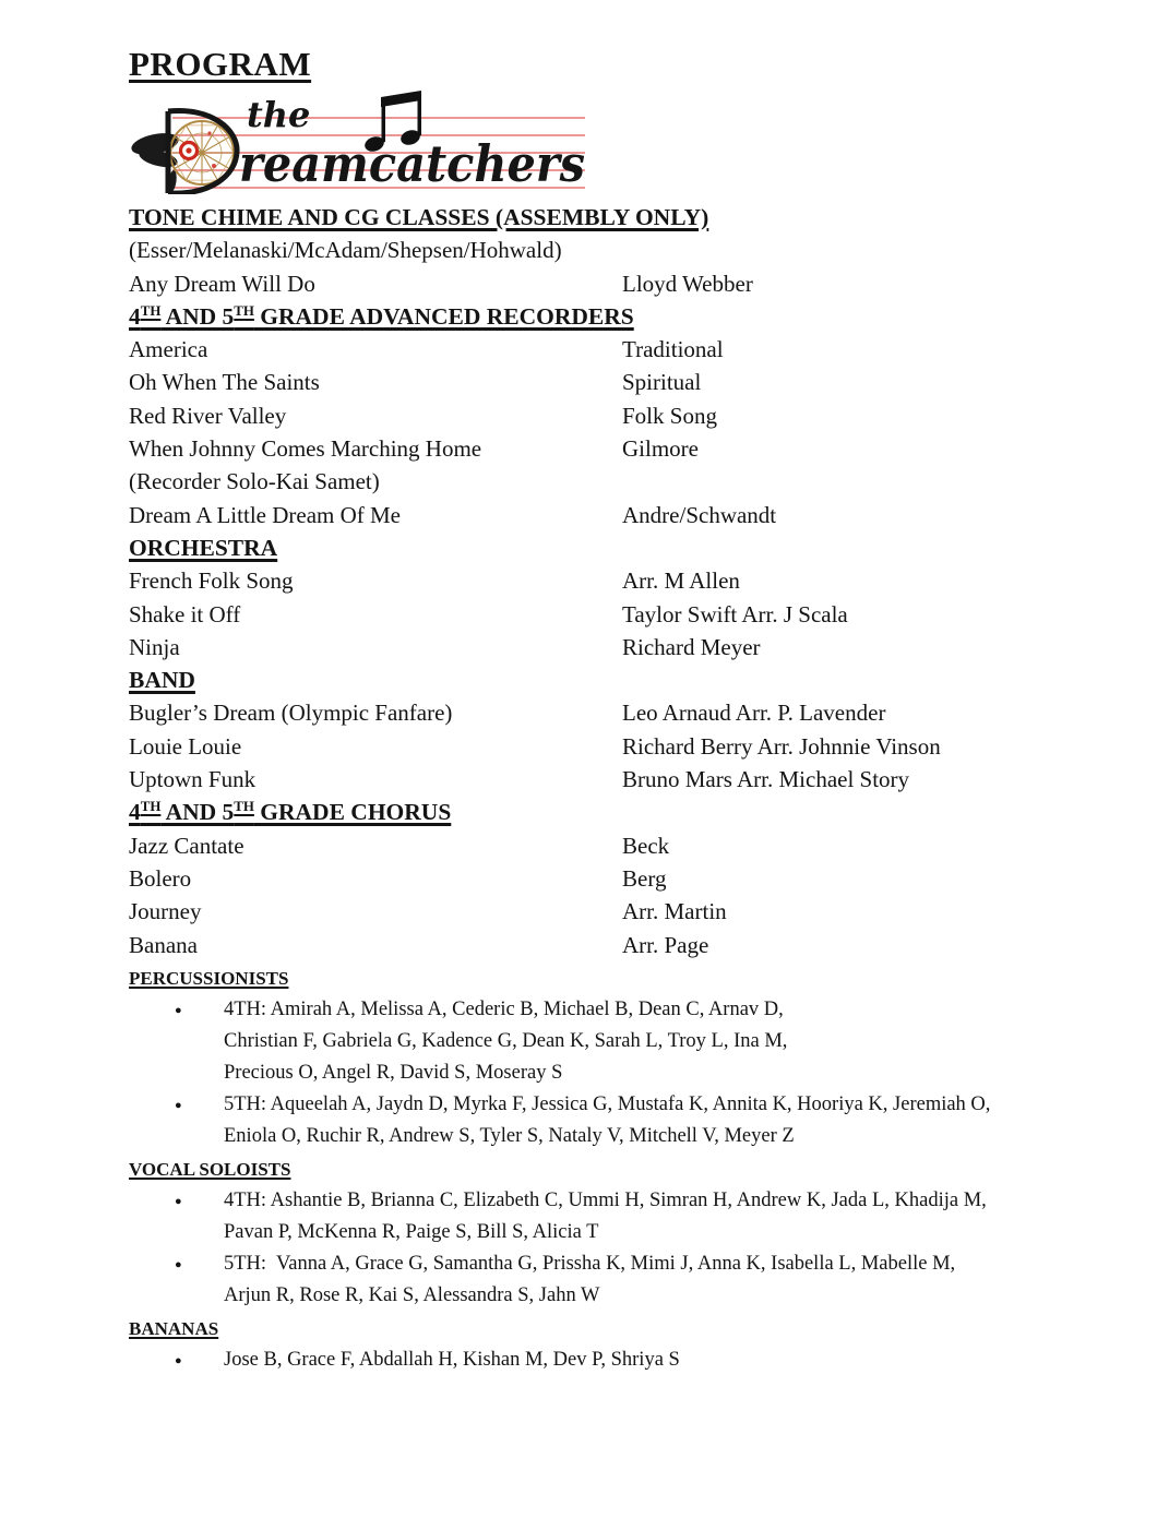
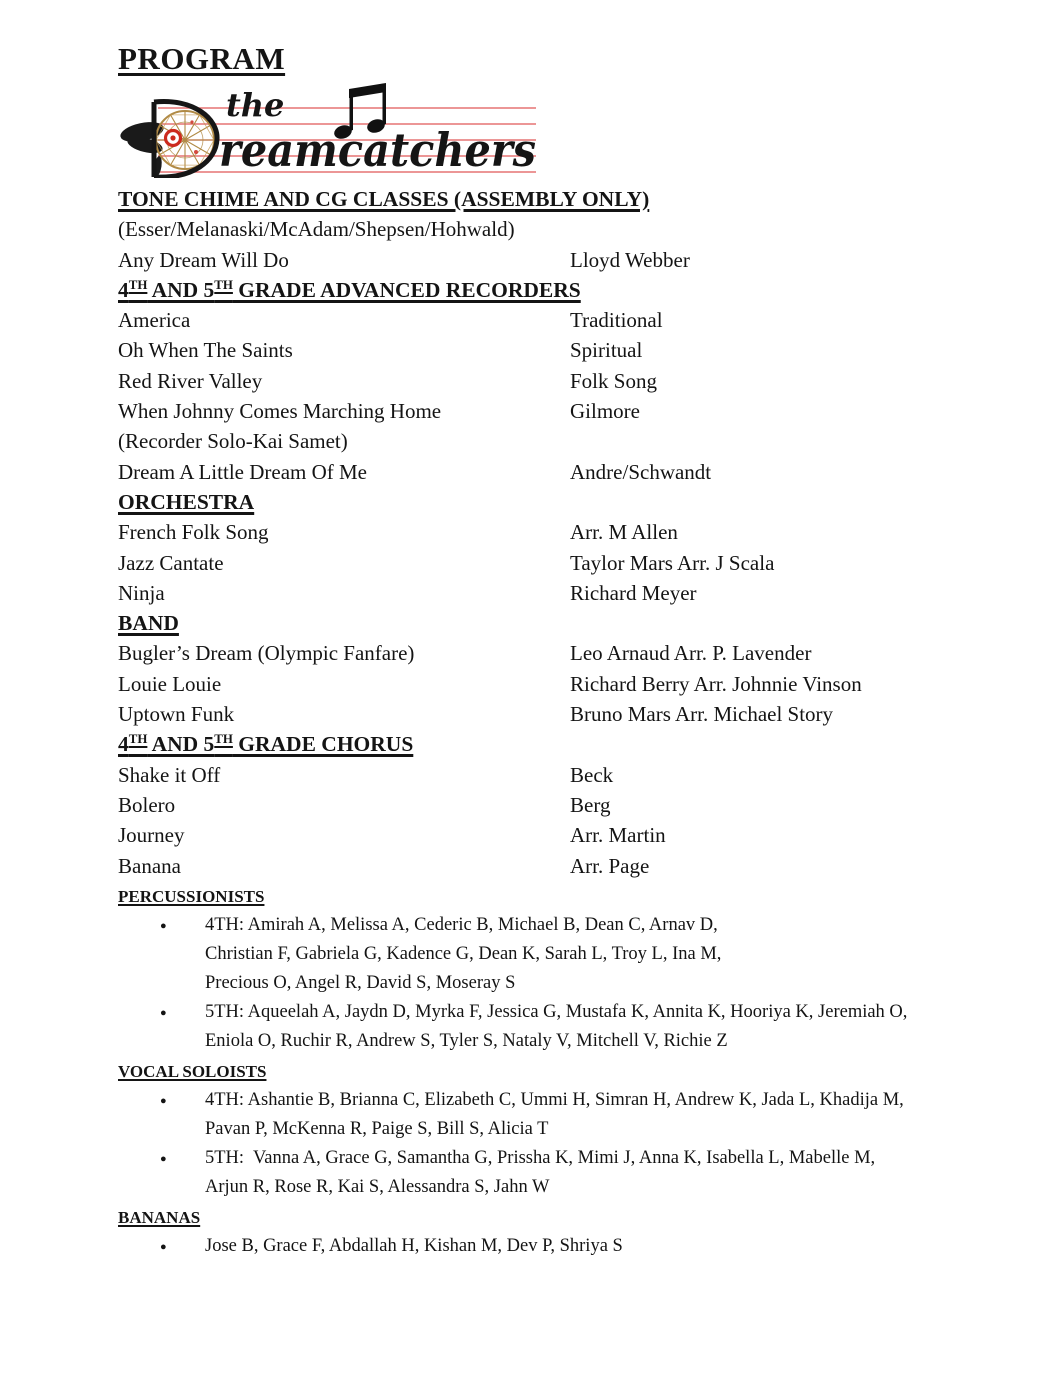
  PROGRAM
  the
  reamcatchers
  TONE CHIME AND CG CLASSES (ASSEMBLY ONLY)
  (Esser/Melanaski/McAdam/Shepsen/Hohwald)
  Any Dream Will Do
  Lloyd Webber
  4TH AND 5TH GRADE ADVANCED RECORDERS
  America
  Traditional
  Oh When The Saints
  Spiritual
  Red River Valley
  Folk Song
  When Johnny Comes Marching Home
  Gilmore
  (Recorder Solo-Kai Samet)
  Dream A Little Dream Of Me
  Andre/Schwandt
  ORCHESTRA
  French Folk Song
  Arr. M Allen
- Shake it Off
+ Jazz Cantate
- Taylor Swift Arr. J Scala
+ Taylor Mars Arr. J Scala
  Ninja
  Richard Meyer
  BAND
  Bugler’s Dream (Olympic Fanfare)
  Leo Arnaud Arr. P. Lavender
  Louie Louie
  Richard Berry Arr. Johnnie Vinson
  Uptown Funk
  Bruno Mars Arr. Michael Story
  4TH AND 5TH GRADE CHORUS
- Jazz Cantate
+ Shake it Off
  Beck
  Bolero
  Berg
  Journey
  Arr. Martin
  Banana
  Arr. Page
  PERCUSSIONISTS
  ●
  4TH: Amirah A, Melissa A, Cederic B, Michael B, Dean C, Arnav D,
  Christian F, Gabriela G, Kadence G, Dean K, Sarah L, Troy L, Ina M,
  Precious O, Angel R, David S, Moseray S
  ●
  5TH: Aqueelah A, Jaydn D, Myrka F, Jessica G, Mustafa K, Annita K, Hooriya K, Jeremiah O,
- Eniola O, Ruchir R, Andrew S, Tyler S, Nataly V, Mitchell V, Meyer Z
+ Eniola O, Ruchir R, Andrew S, Tyler S, Nataly V, Mitchell V, Richie Z
  VOCAL SOLOISTS
  ●
  4TH: Ashantie B, Brianna C, Elizabeth C, Ummi H, Simran H, Andrew K, Jada L, Khadija M,
  Pavan P, McKenna R, Paige S, Bill S, Alicia T
  ●
  5TH: Vanna A, Grace G, Samantha G, Prissha K, Mimi J, Anna K, Isabella L, Mabelle M,
  Arjun R, Rose R, Kai S, Alessandra S, Jahn W
  BANANAS
  ●
  Jose B, Grace F, Abdallah H, Kishan M, Dev P, Shriya S
